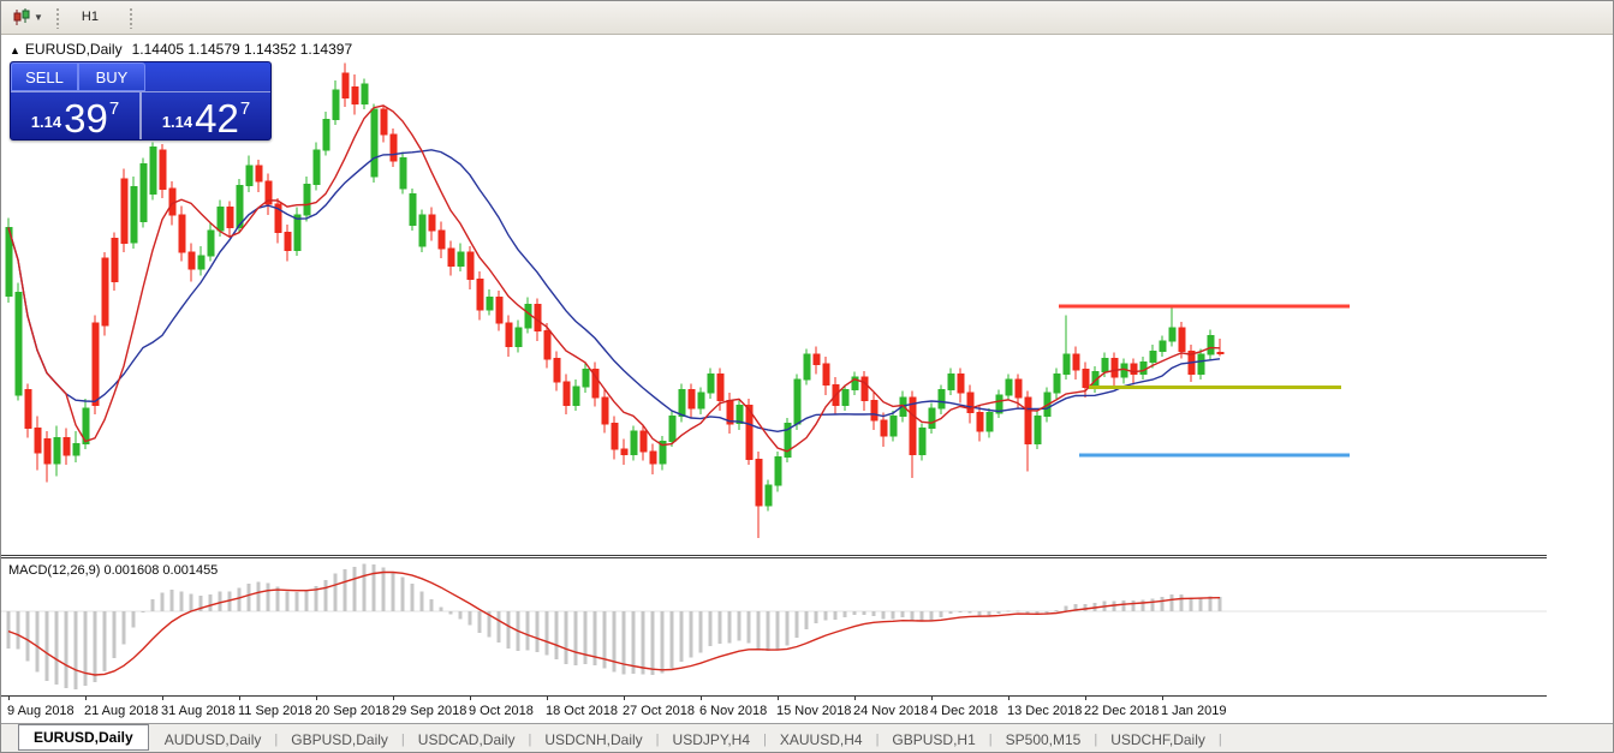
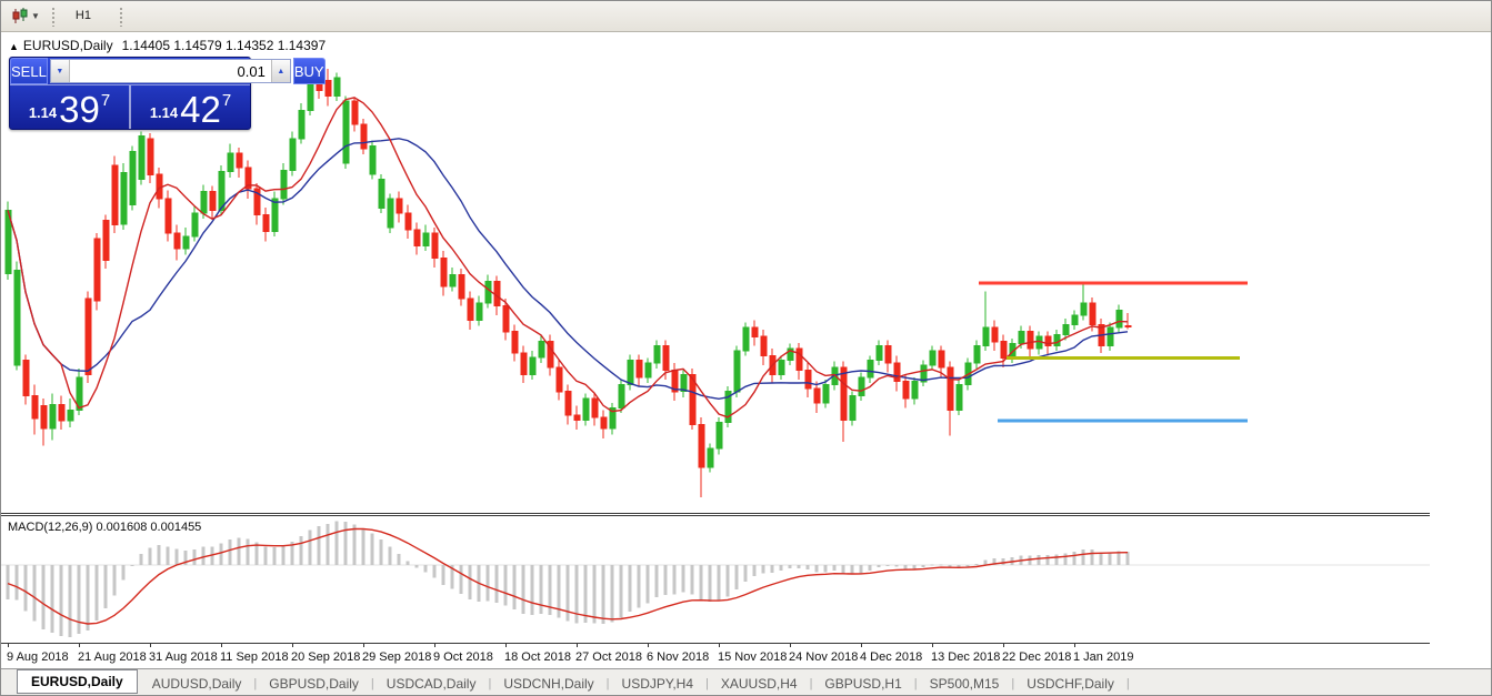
  ▼
  H1
  ▲ EURUSD,Daily 1.14405 1.14579 1.14352 1.14397
  SELL
+ 0.01
  BUY
  1.14
  39
  7
  1.14
  42
  7
  MACD(12,26,9) 0.001608 0.001455
  9 Aug 2018
  21 Aug 2018
  31 Aug 2018
  11 Sep 2018
  20 Sep 2018
  29 Sep 2018
  9 Oct 2018
  18 Oct 2018
  27 Oct 2018
  6 Nov 2018
  15 Nov 2018
  24 Nov 2018
  4 Dec 2018
  13 Dec 2018
  22 Dec 2018
  1 Jan 2019
  EURUSD,Daily
  AUDUSD,Daily
  |
  GBPUSD,Daily
  |
  USDCAD,Daily
  |
  USDCNH,Daily
  |
  USDJPY,H4
  |
  XAUUSD,H4
  |
  GBPUSD,H1
  |
  SP500,M15
  |
  USDCHF,Daily
  |
